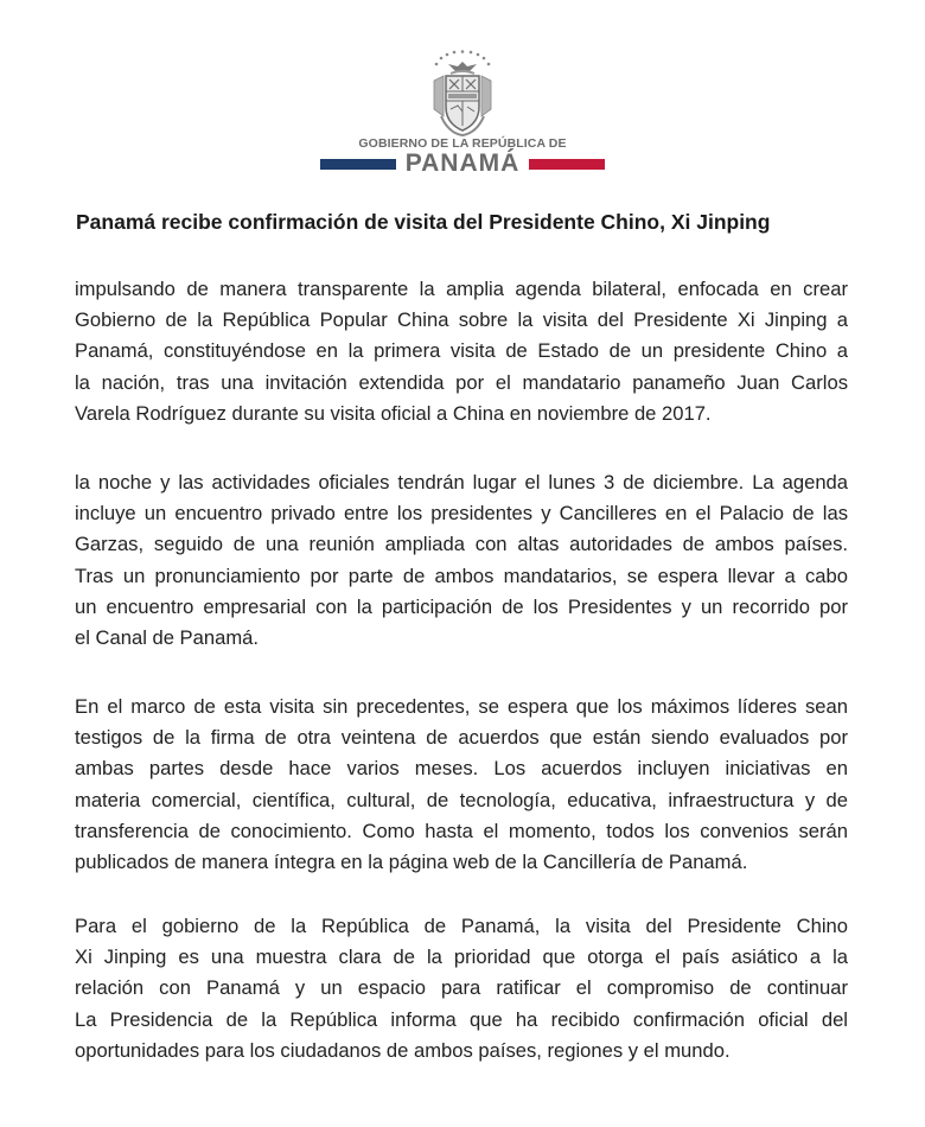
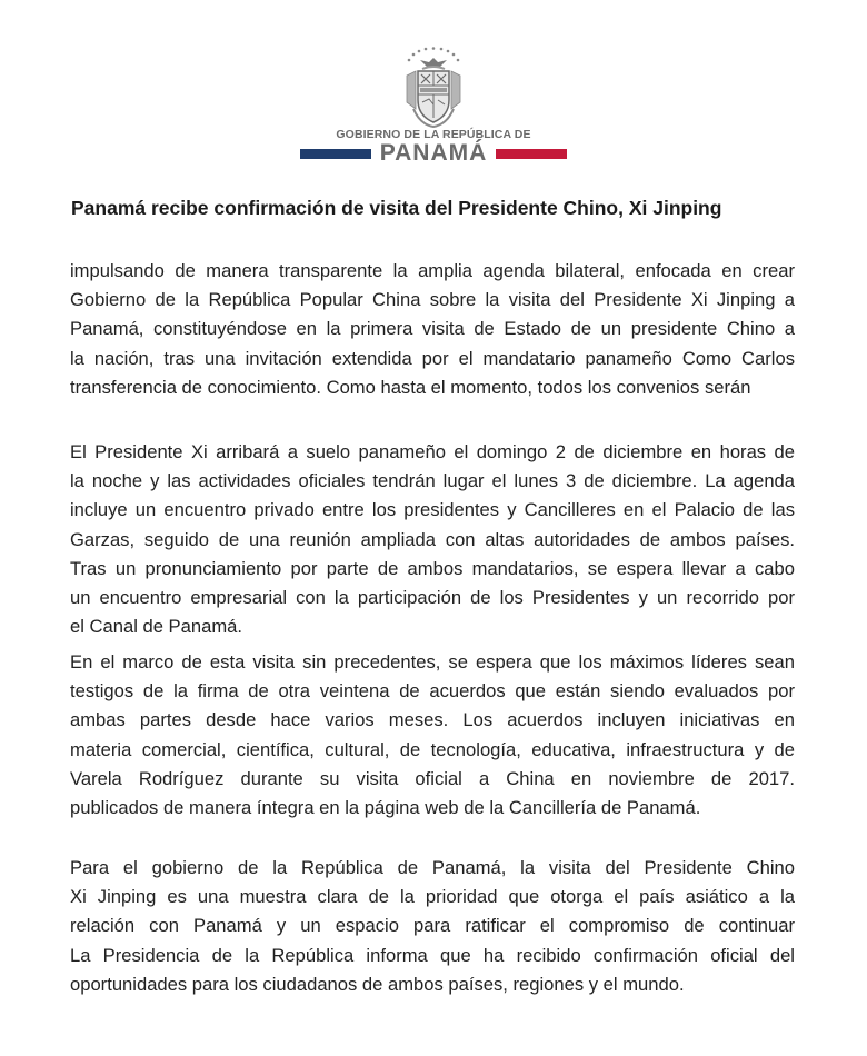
  GOBIERNO DE LA REPÚBLICA DE
  PANAMÁ
  Panamá recibe confirmación de visita del Presidente Chino, Xi Jinping
  impulsando de manera transparente la amplia agenda bilateral, enfocada en crear
  Gobierno de la República Popular China sobre la visita del Presidente Xi Jinping a
  Panamá, constituyéndose en la primera visita de Estado de un presidente Chino a
- la nación, tras una invitación extendida por el mandatario panameño Juan Carlos
+ la nación, tras una invitación extendida por el mandatario panameño Como Carlos
- Varela Rodríguez durante su visita oficial a China en noviembre de 2017.
+ transferencia de conocimiento. Como hasta el momento, todos los convenios serán
+ El Presidente Xi arribará a suelo panameño el domingo 2 de diciembre en horas de
  la noche y las actividades oficiales tendrán lugar el lunes 3 de diciembre. La agenda
  incluye un encuentro privado entre los presidentes y Cancilleres en el Palacio de las
  Garzas, seguido de una reunión ampliada con altas autoridades de ambos países.
  Tras un pronunciamiento por parte de ambos mandatarios, se espera llevar a cabo
  un encuentro empresarial con la participación de los Presidentes y un recorrido por
  el Canal de Panamá.
  En el marco de esta visita sin precedentes, se espera que los máximos líderes sean
  testigos de la firma de otra veintena de acuerdos que están siendo evaluados por
  ambas partes desde hace varios meses. Los acuerdos incluyen iniciativas en
  materia comercial, científica, cultural, de tecnología, educativa, infraestructura y de
- transferencia de conocimiento. Como hasta el momento, todos los convenios serán
+ Varela Rodríguez durante su visita oficial a China en noviembre de 2017.
  publicados de manera íntegra en la página web de la Cancillería de Panamá.
  Para el gobierno de la República de Panamá, la visita del Presidente Chino
  Xi Jinping es una muestra clara de la prioridad que otorga el país asiático a la
  relación con Panamá y un espacio para ratificar el compromiso de continuar
  La Presidencia de la República informa que ha recibido confirmación oficial del
  oportunidades para los ciudadanos de ambos países, regiones y el mundo.
